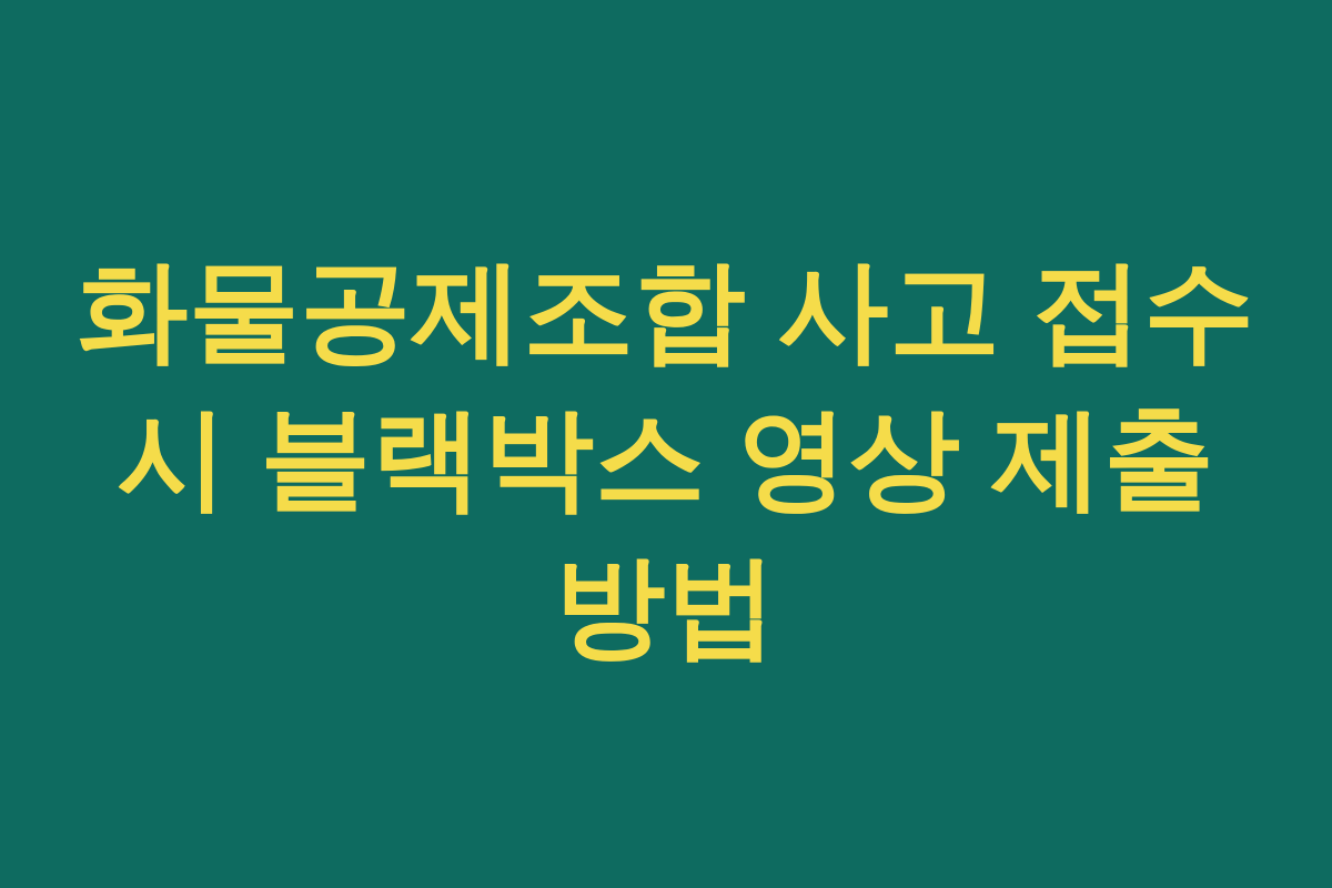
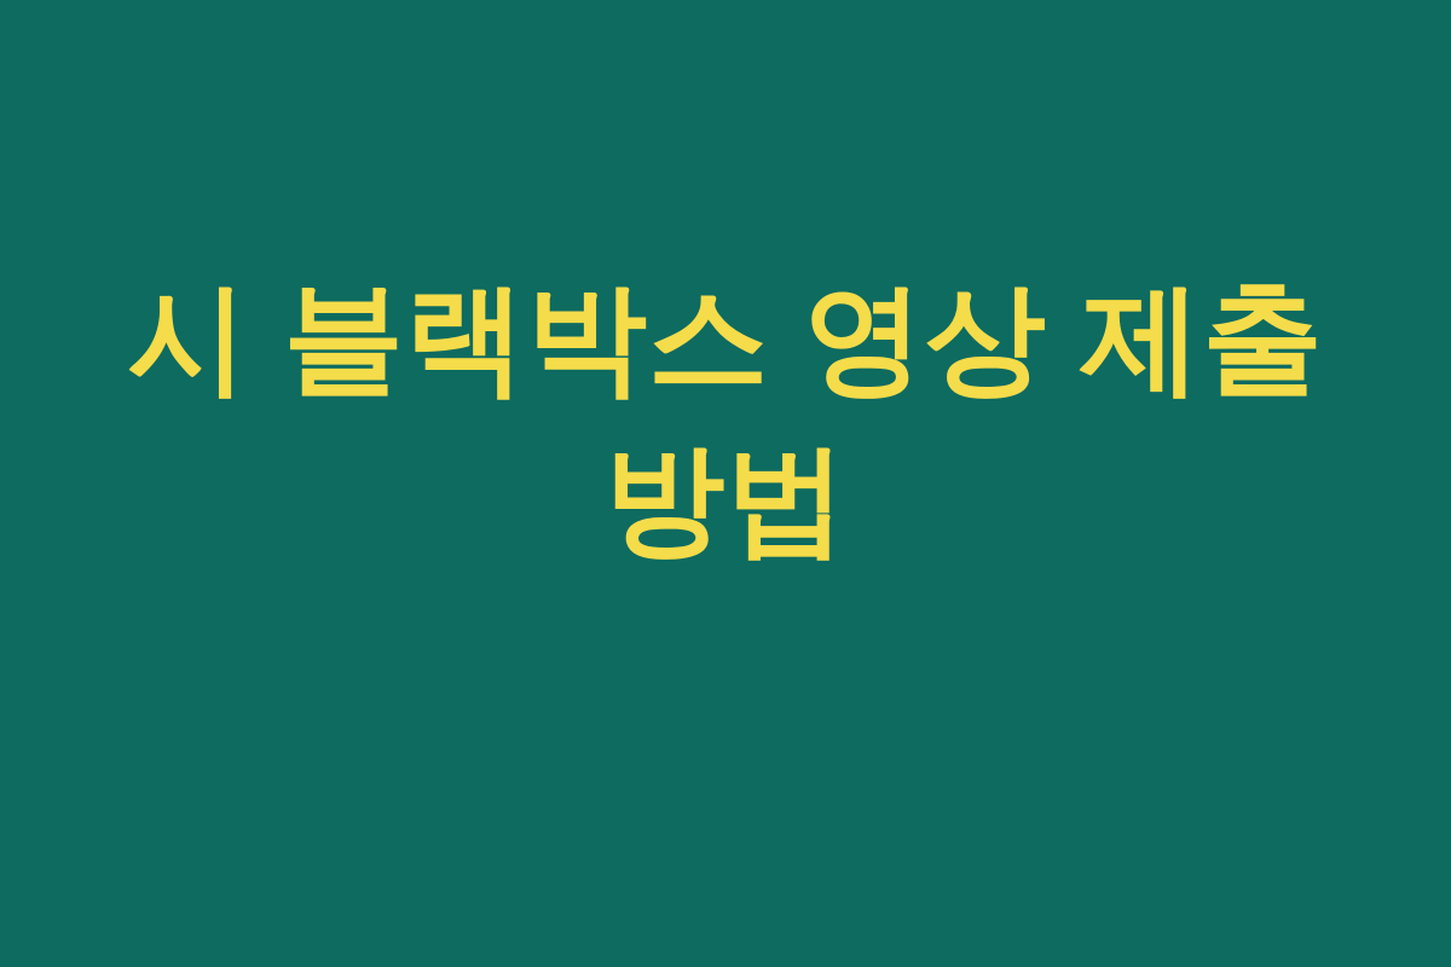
- 화물공제조합 사고 접수
  시 블랙박스 영상 제출
  방법
